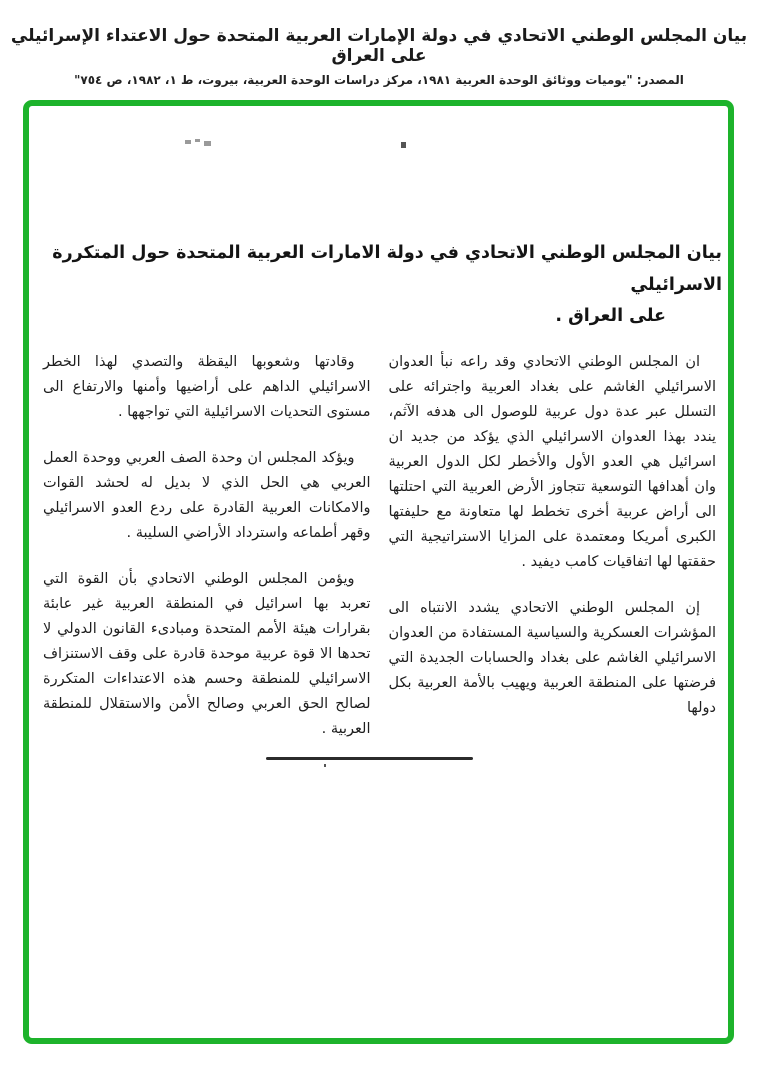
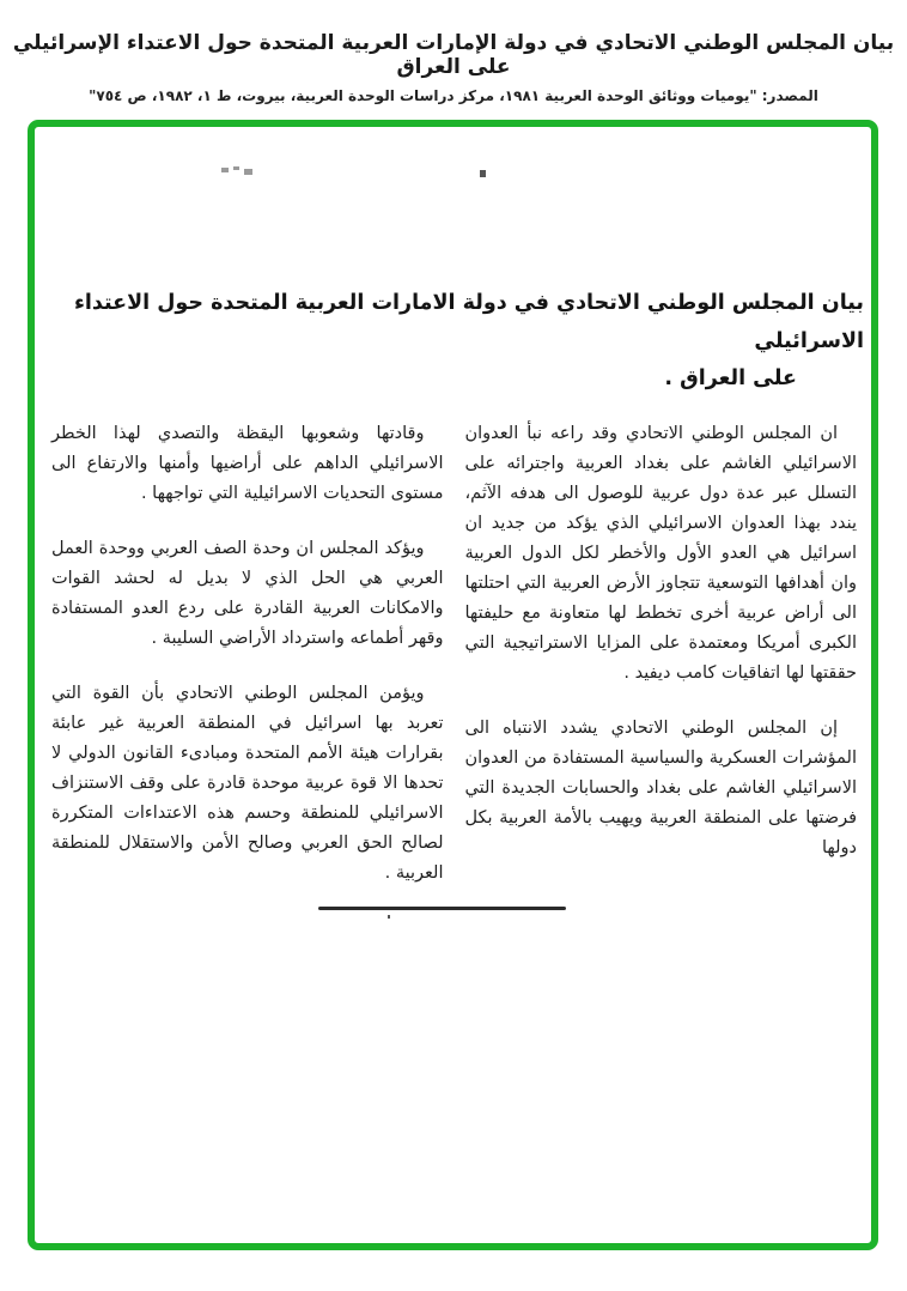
  بيان المجلس الوطني الاتحادي في دولة الإمارات العربية المتحدة حول الاعتداء الإسرائيلي على العراق
  المصدر: "يوميات ووثائق الوحدة العربية ١٩٨١، مركز دراسات الوحدة العربية، بيروت، ط ١، ١٩٨٢، ص ٧٥٤"
- بيان المجلس الوطني الاتحادي في دولة الامارات العربية المتحدة حول المتكررة الاسرائيلي
+ بيان المجلس الوطني الاتحادي في دولة الامارات العربية المتحدة حول الاعتداء الاسرائيلي
  على العراق .
  ان المجلس الوطني الاتحادي وقد راعه نبأ العدوان الاسرائيلي الغاشم على بغداد العربية واجترائه على التسلل عبر عدة دول عربية للوصول الى هدفه الآثم، يندد بهذا العدوان الاسرائيلي الذي يؤكد من جديد ان اسرائيل هي العدو الأول والأخطر لكل الدول العربية وان أهدافها التوسعية تتجاوز الأرض العربية التي احتلتها الى أراض عربية أخرى تخطط لها متعاونة مع حليفتها الكبرى أمريكا ومعتمدة على المزايا الاستراتيجية التي حققتها لها اتفاقيات كامب ديفيد .
  إن المجلس الوطني الاتحادي يشدد الانتباه الى المؤشرات العسكرية والسياسية المستفادة من العدوان الاسرائيلي الغاشم على بغداد والحسابات الجديدة التي فرضتها على المنطقة العربية ويهيب بالأمة العربية بكل دولها
  وقادتها وشعوبها اليقظة والتصدي لهذا الخطر الاسرائيلي الداهم على أراضيها وأمنها والارتفاع الى مستوى التحديات الاسرائيلية التي تواجهها .
- ويؤكد المجلس ان وحدة الصف العربي ووحدة العمل العربي هي الحل الذي لا بديل له لحشد القوات والامكانات العربية القادرة على ردع العدو الاسرائيلي وقهر أطماعه واسترداد الأراضي السليبة .
+ ويؤكد المجلس ان وحدة الصف العربي ووحدة العمل العربي هي الحل الذي لا بديل له لحشد القوات والامكانات العربية القادرة على ردع العدو المستفادة وقهر أطماعه واسترداد الأراضي السليبة .
  ويؤمن المجلس الوطني الاتحادي بأن القوة التي تعربد بها اسرائيل في المنطقة العربية غير عابئة بقرارات هيئة الأمم المتحدة ومبادىء القانون الدولي لا تحدها الا قوة عربية موحدة قادرة على وقف الاستنزاف الاسرائيلي للمنطقة وحسم هذه الاعتداءات المتكررة لصالح الحق العربي وصالح الأمن والاستقلال للمنطقة العربية .
